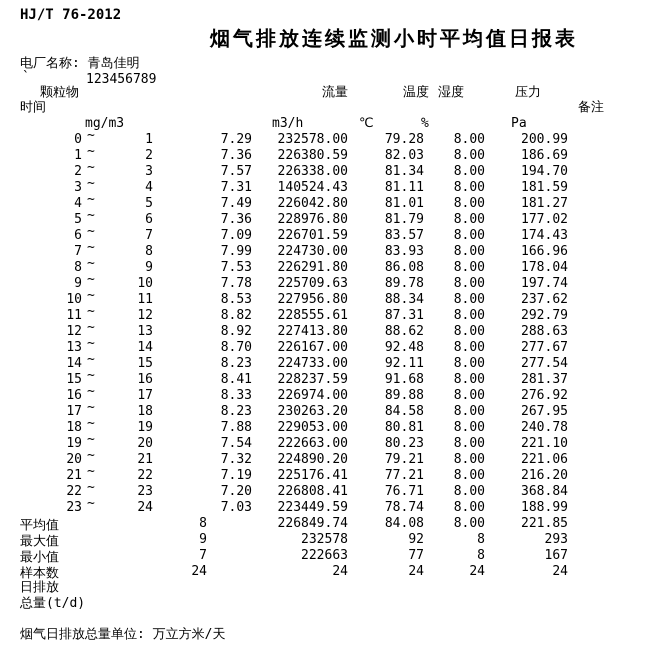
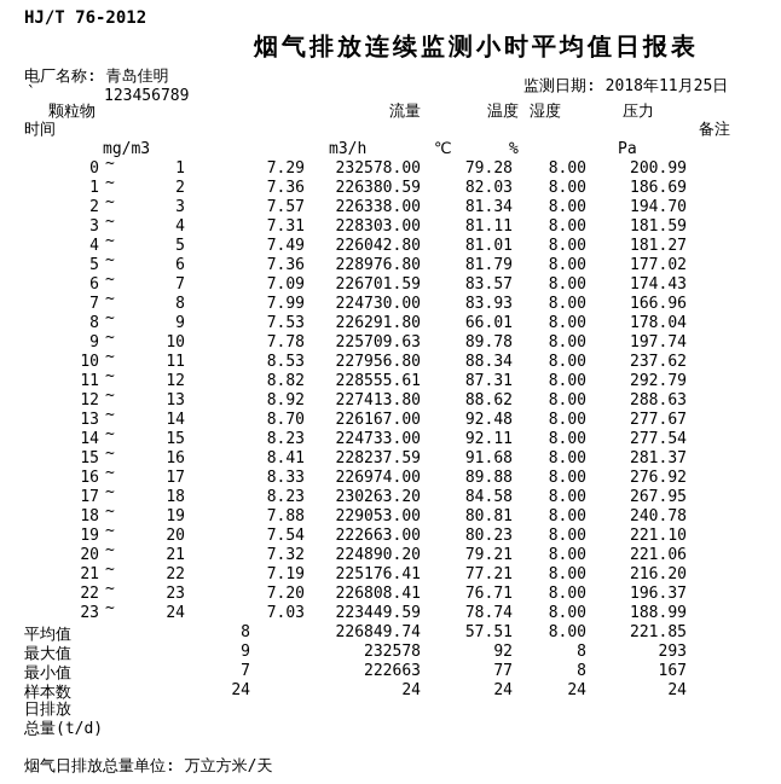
  HJ/T 76-2012
  烟气排放连续监测小时平均值日报表
  电厂名称: 青岛佳明
  `
  123456789
+ 监测日期: 2018年11月25日
  颗粒物
  流量
  温度
  湿度
  压力
  时间
  备注
  mg/m3
  m3/h
  ℃
  %
  Pa
  0
  ~
  1
  7.29
  232578.00
  79.28
  8.00
  200.99
  1
  ~
  2
  7.36
  226380.59
  82.03
  8.00
  186.69
  2
  ~
  3
  7.57
  226338.00
  81.34
  8.00
  194.70
  3
  ~
  4
  7.31
- 140524.43
+ 228303.00
  81.11
  8.00
  181.59
  4
  ~
  5
  7.49
  226042.80
  81.01
  8.00
  181.27
  5
  ~
  6
  7.36
  228976.80
  81.79
  8.00
  177.02
  6
  ~
  7
  7.09
  226701.59
  83.57
  8.00
  174.43
  7
  ~
  8
  7.99
  224730.00
  83.93
  8.00
  166.96
  8
  ~
  9
  7.53
  226291.80
- 86.08
+ 66.01
  8.00
  178.04
  9
  ~
  10
  7.78
  225709.63
  89.78
  8.00
  197.74
  10
  ~
  11
  8.53
  227956.80
  88.34
  8.00
  237.62
  11
  ~
  12
  8.82
  228555.61
  87.31
  8.00
  292.79
  12
  ~
  13
  8.92
  227413.80
  88.62
  8.00
  288.63
  13
  ~
  14
  8.70
  226167.00
  92.48
  8.00
  277.67
  14
  ~
  15
  8.23
  224733.00
  92.11
  8.00
  277.54
  15
  ~
  16
  8.41
  228237.59
  91.68
  8.00
  281.37
  16
  ~
  17
  8.33
  226974.00
  89.88
  8.00
  276.92
  17
  ~
  18
  8.23
  230263.20
  84.58
  8.00
  267.95
  18
  ~
  19
  7.88
  229053.00
  80.81
  8.00
  240.78
  19
  ~
  20
  7.54
  222663.00
  80.23
  8.00
  221.10
  20
  ~
  21
  7.32
  224890.20
  79.21
  8.00
  221.06
  21
  ~
  22
  7.19
  225176.41
  77.21
  8.00
  216.20
  22
  ~
  23
  7.20
  226808.41
  76.71
  8.00
- 368.84
+ 196.37
  23
  ~
  24
  7.03
  223449.59
  78.74
  8.00
  188.99
  平均值
  8
  226849.74
- 84.08
+ 57.51
  8.00
  221.85
  最大值
  9
  232578
  92
  8
  293
  最小值
  7
  222663
  77
  8
  167
  样本数
  24
  24
  24
  24
  24
  日排放
  总量(t/d)
  烟气日排放总量单位: 万立方米/天
